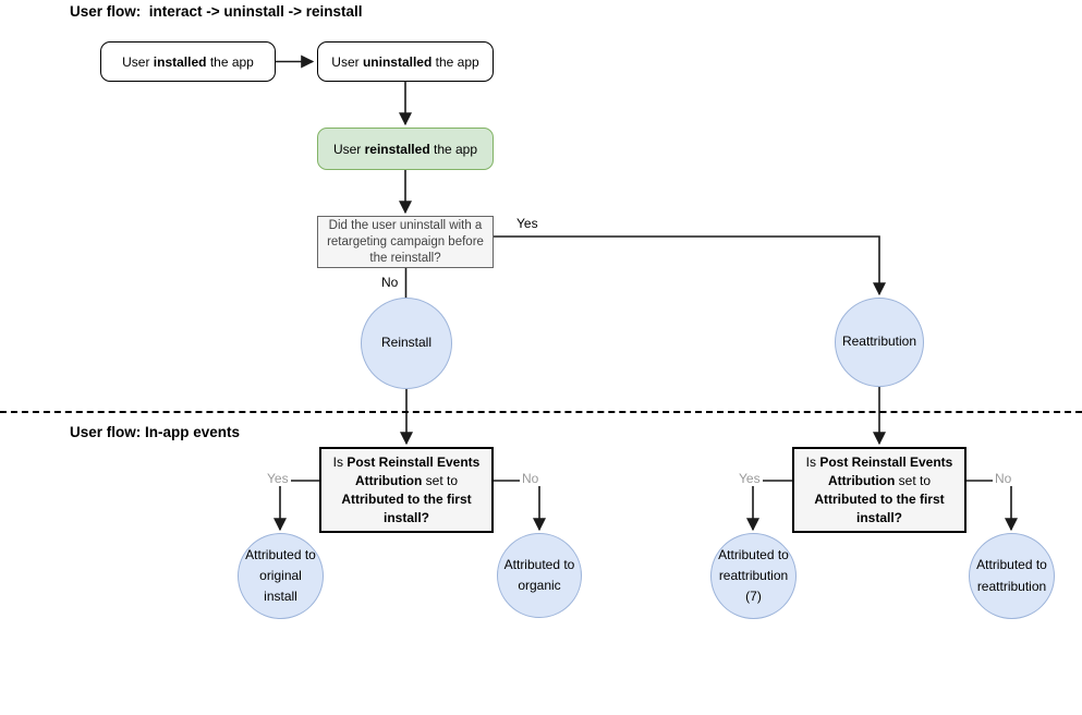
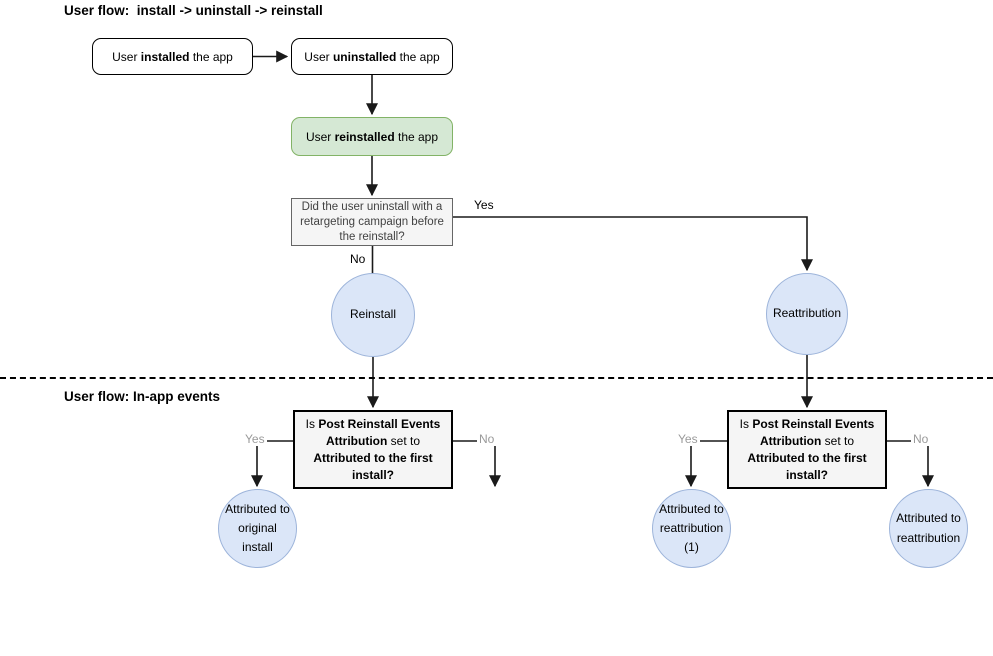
- User flow: interact -> uninstall -> reinstall
+ User flow: install -> uninstall -> reinstall
  User flow: In-app events
  User installed the app
  User uninstalled the app
  User reinstalled the app
  Did the user uninstall with a retargeting campaign before the reinstall?
  Yes
  No
  Reinstall
  Reattribution
  Is Post Reinstall Events Attribution set to Attributed to the first install?
  Is Post Reinstall Events Attribution set to Attributed to the first install?
  Yes
  No
  Yes
  No
  Attributed to original install
- Attributed to organic
- Attributed to reattribution (7)
+ Attributed to reattribution (1)
  Attributed to reattribution
